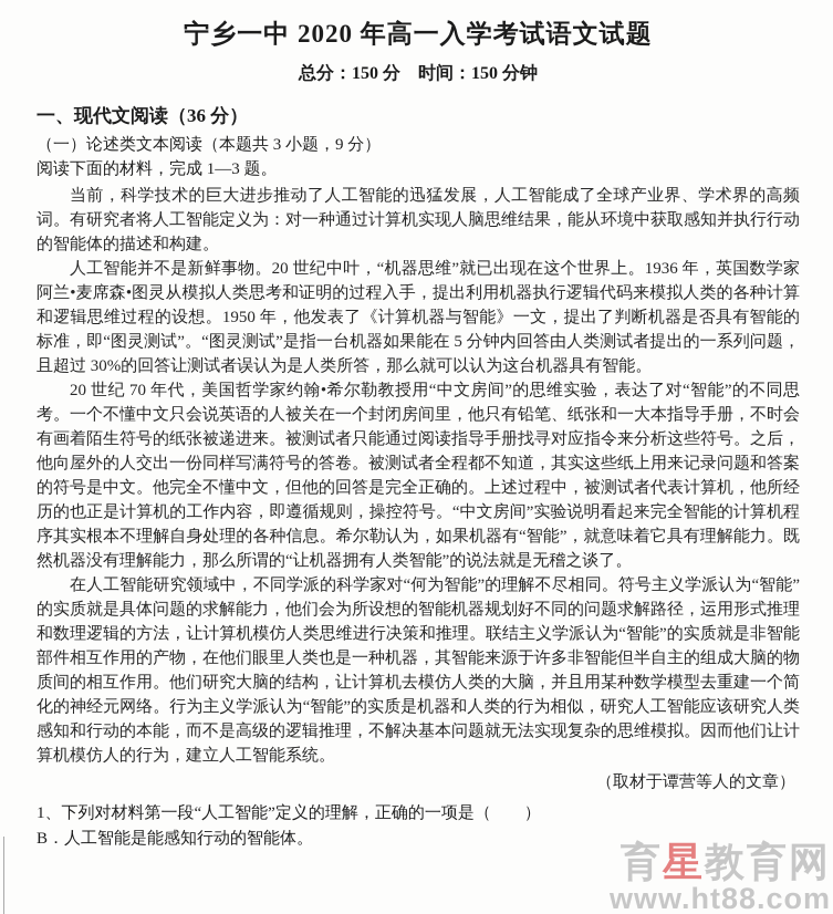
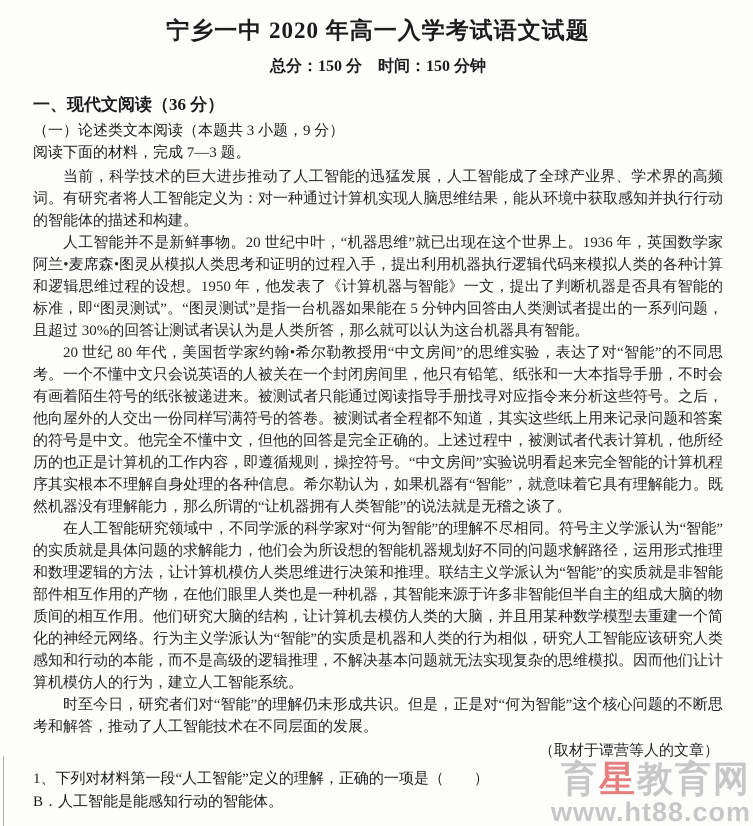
  宁乡一中 2020 年高一入学考试语文试题
  总分：150 分 时间：150 分钟
  一、现代文阅读（36 分）
  （一）论述类文本阅读（本题共 3 小题，9 分）
- 阅读下面的材料，完成 1—3 题。
+ 阅读下面的材料，完成 7—3 题。
  当前，科学技术的巨大进步推动了人工智能的迅猛发展，人工智能成了全球产业界、学术界的高频词。有研究者将人工智能定义为：对一种通过计算机实现人脑思维结果，能从环境中获取感知并执行行动的智能体的描述和构建。
  人工智能并不是新鲜事物。20 世纪中叶，“机器思维”就已出现在这个世界上。1936 年，英国数学家阿兰•麦席森•图灵从模拟人类思考和证明的过程入手，提出利用机器执行逻辑代码来模拟人类的各种计算和逻辑思维过程的设想。1950 年，他发表了《计算机器与智能》一文，提出了判断机器是否具有智能的标准，即“图灵测试”。“图灵测试”是指一台机器如果能在 5 分钟内回答由人类测试者提出的一系列问题，且超过 30%的回答让测试者误认为是人类所答，那么就可以认为这台机器具有智能。
- 20 世纪 70 年代，美国哲学家约翰•希尔勒教授用“中文房间”的思维实验，表达了对“智能”的不同思考。一个不懂中文只会说英语的人被关在一个封闭房间里，他只有铅笔、纸张和一大本指导手册，不时会有画着陌生符号的纸张被递进来。被测试者只能通过阅读指导手册找寻对应指令来分析这些符号。之后，他向屋外的人交出一份同样写满符号的答卷。被测试者全程都不知道，其实这些纸上用来记录问题和答案的符号是中文。他完全不懂中文，但他的回答是完全正确的。上述过程中，被测试者代表计算机，他所经历的也正是计算机的工作内容，即遵循规则，操控符号。“中文房间”实验说明看起来完全智能的计算机程序其实根本不理解自身处理的各种信息。希尔勒认为，如果机器有“智能”，就意味着它具有理解能力。既然机器没有理解能力，那么所谓的“让机器拥有人类智能”的说法就是无稽之谈了。
+ 20 世纪 80 年代，美国哲学家约翰•希尔勒教授用“中文房间”的思维实验，表达了对“智能”的不同思考。一个不懂中文只会说英语的人被关在一个封闭房间里，他只有铅笔、纸张和一大本指导手册，不时会有画着陌生符号的纸张被递进来。被测试者只能通过阅读指导手册找寻对应指令来分析这些符号。之后，他向屋外的人交出一份同样写满符号的答卷。被测试者全程都不知道，其实这些纸上用来记录问题和答案的符号是中文。他完全不懂中文，但他的回答是完全正确的。上述过程中，被测试者代表计算机，他所经历的也正是计算机的工作内容，即遵循规则，操控符号。“中文房间”实验说明看起来完全智能的计算机程序其实根本不理解自身处理的各种信息。希尔勒认为，如果机器有“智能”，就意味着它具有理解能力。既然机器没有理解能力，那么所谓的“让机器拥有人类智能”的说法就是无稽之谈了。
  在人工智能研究领域中，不同学派的科学家对“何为智能”的理解不尽相同。符号主义学派认为“智能”的实质就是具体问题的求解能力，他们会为所设想的智能机器规划好不同的问题求解路径，运用形式推理和数理逻辑的方法，让计算机模仿人类思维进行决策和推理。联结主义学派认为“智能”的实质就是非智能部件相互作用的产物，在他们眼里人类也是一种机器，其智能来源于许多非智能但半自主的组成大脑的物质间的相互作用。他们研究大脑的结构，让计算机去模仿人类的大脑，并且用某种数学模型去重建一个简化的神经元网络。行为主义学派认为“智能”的实质是机器和人类的行为相似，研究人工智能应该研究人类感知和行动的本能，而不是高级的逻辑推理，不解决基本问题就无法实现复杂的思维模拟。因而他们让计算机模仿人的行为，建立人工智能系统。
+ 时至今日，研究者们对“智能”的理解仍未形成共识。但是，正是对“何为智能”这个核心问题的不断思考和解答，推动了人工智能技术在不同层面的发展。
  （取材于谭营等人的文章）
  1、下列对材料第一段“人工智能”定义的理解，正确的一项是（ ）
  B．人工智能是能感知行动的智能体。
  育星教育网
  www.ht88.com
